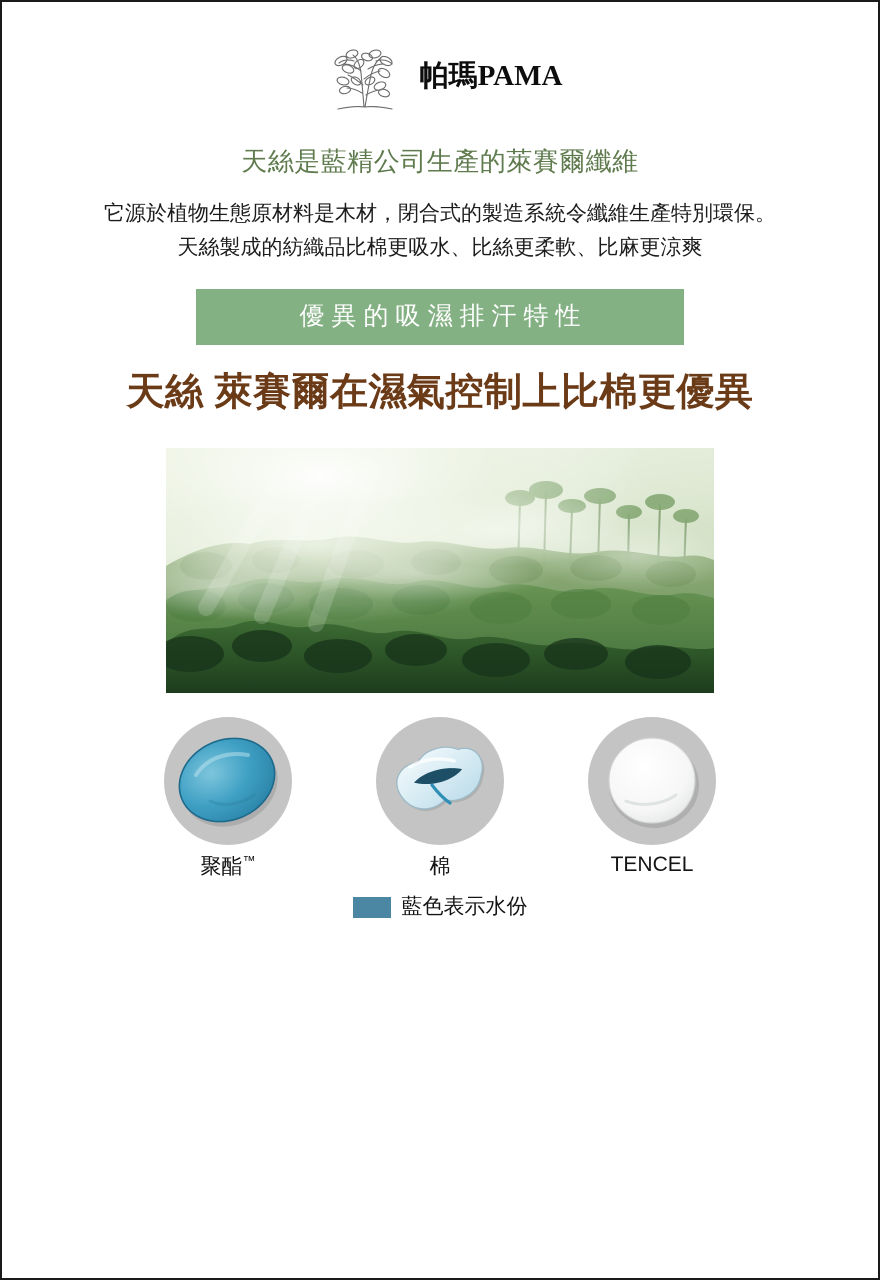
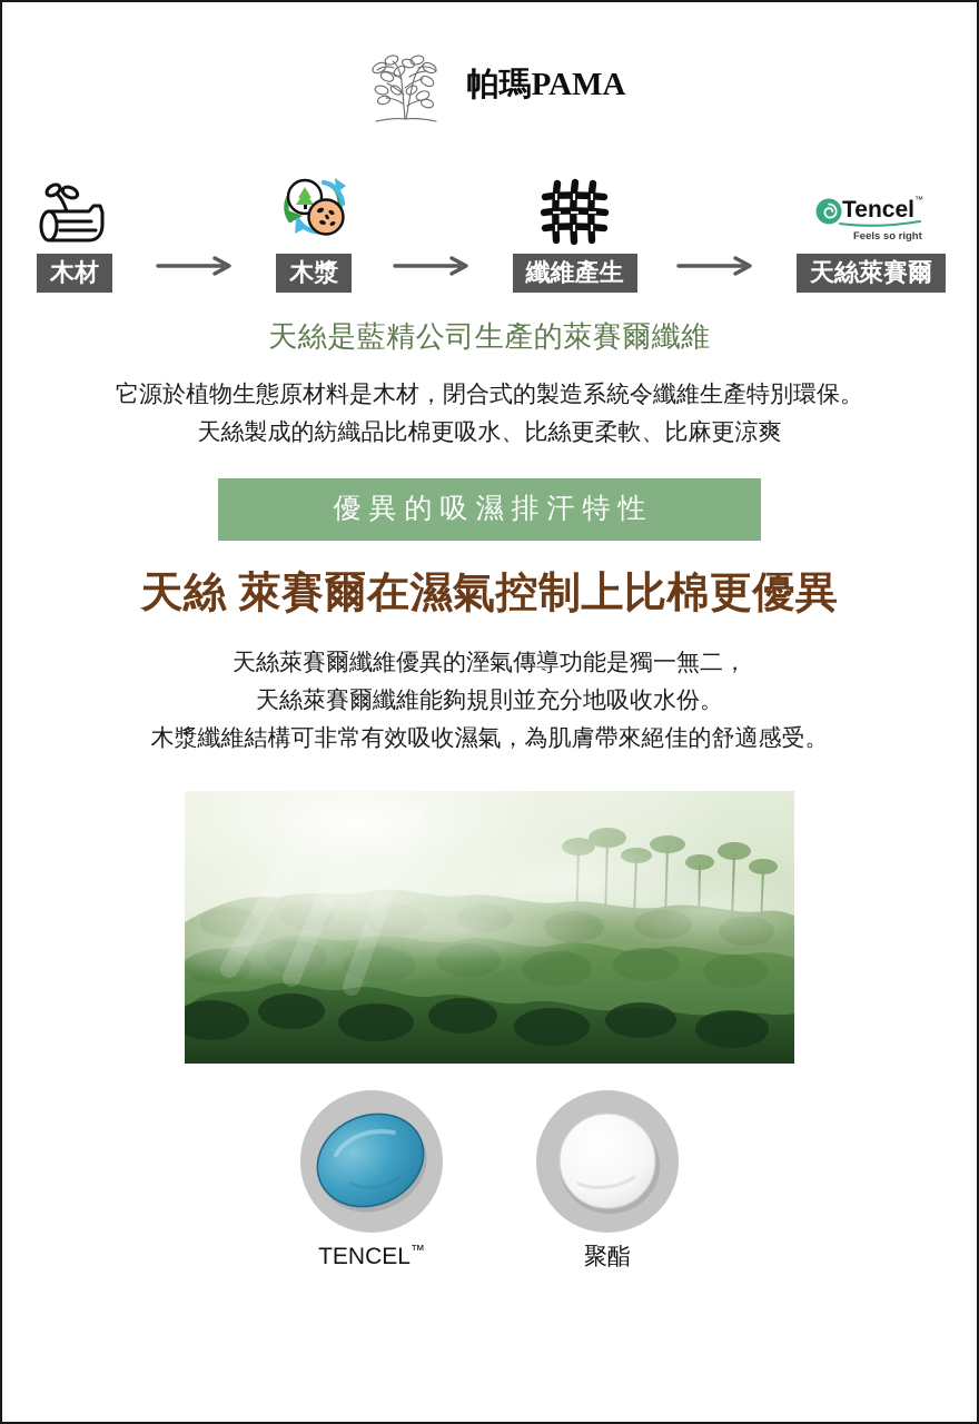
  帕瑪PAMA
+ 木材
+ 木漿
+ 纖維產生
+ Tencel
+ ™
+ Feels so right
+ 天絲萊賽爾
  天絲是藍精公司生產的萊賽爾纖維
  它源於植物生態原材料是木材，閉合式的製造系統令纖維生產特別環保。
  天絲製成的紡織品比棉更吸水、比絲更柔軟、比麻更涼爽
  優異的吸濕排汗特性
  天絲 萊賽爾在濕氣控制上比棉更優異
+ 天絲萊賽爾纖維優異的溼氣傳導功能是獨一無二，
+ 天絲萊賽爾纖維能夠規則並充分地吸收水份。
+ 木漿纖維結構可非常有效吸收濕氣，為肌膚帶來絕佳的舒適感受。
- 聚酯™
+ TENCEL™
- 棉
- TENCEL
+ 聚酯
- 藍色表示水份
